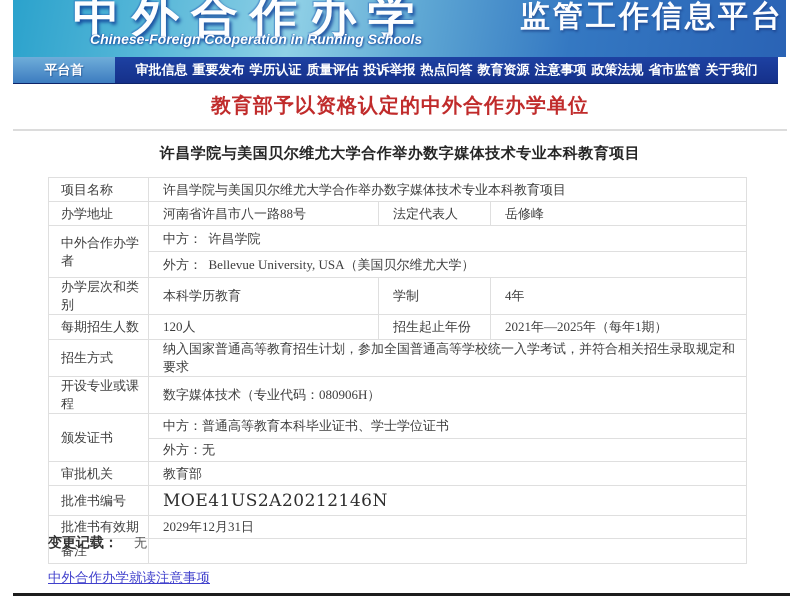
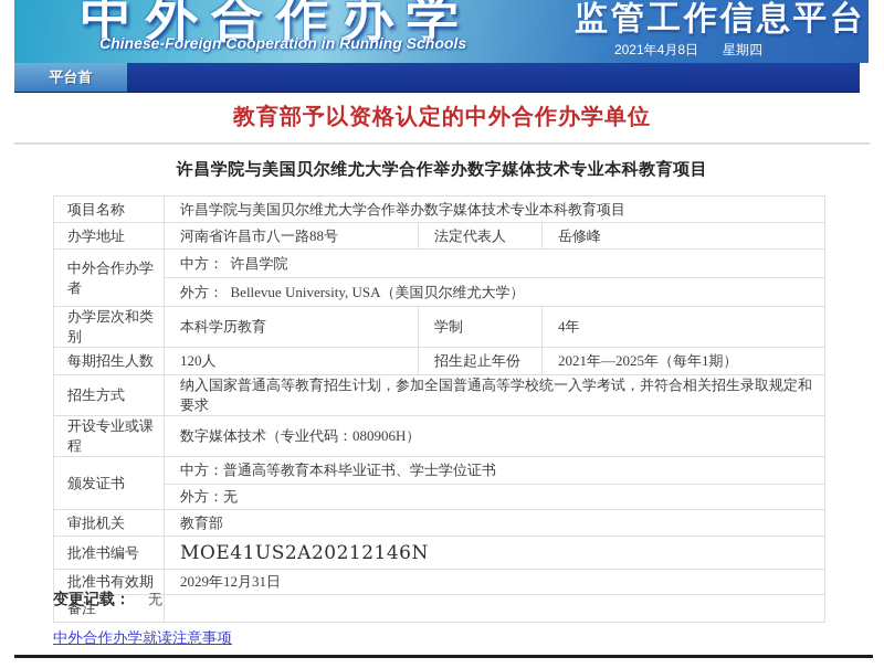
  中外合作办学
  Chinese-Foreign Cooperation in Running Schools
  监管工作信息平台
+ 2021年4月8日
+ 星期四
  平台首
- 审批信息
- 重要发布
- 学历认证
- 质量评估
- 投诉举报
- 热点问答
- 教育资源
- 注意事项
- 政策法规
- 省市监管
- 关于我们
  教育部予以资格认定的中外合作办学单位
  许昌学院与美国贝尔维尤大学合作举办数字媒体技术专业本科教育项目
  项目名称	许昌学院与美国贝尔维尤大学合作举办数字媒体技术专业本科教育项目
  办学地址	河南省许昌市八一路88号	法定代表人	岳修峰
  中外合作办学者	中方： 许昌学院
  外方： Bellevue University, USA（美国贝尔维尤大学）
  办学层次和类别	本科学历教育	学制	4年
  每期招生人数	120人	招生起止年份	2021年—2025年（每年1期）
  招生方式	纳入国家普通高等教育招生计划，参加全国普通高等学校统一入学考试，并符合相关招生录取规定和要求
  开设专业或课程	数字媒体技术（专业代码：080906H）
  颁发证书	中方：普通高等教育本科毕业证书、学士学位证书
  外方：无
  审批机关	教育部
  批准书编号	MOE41US2A20212146N
  批准书有效期	2029年12月31日
  备注
  变更记载： 无
  中外合作办学就读注意事项
